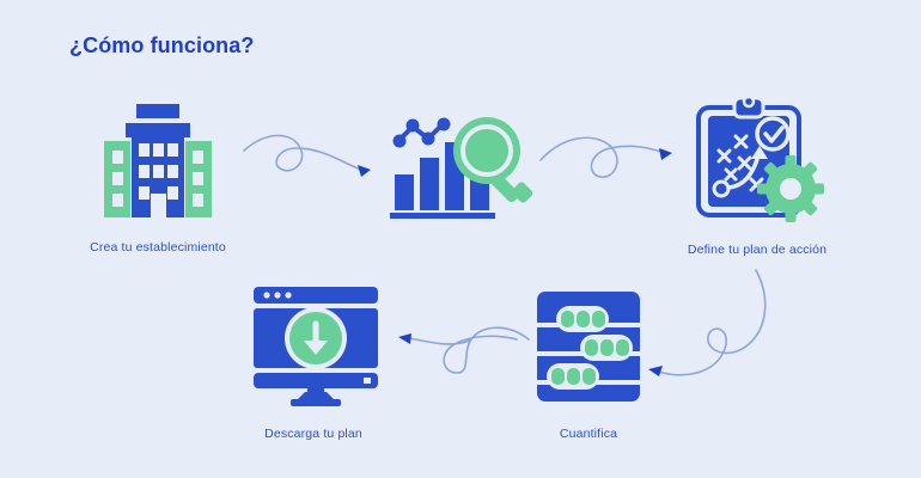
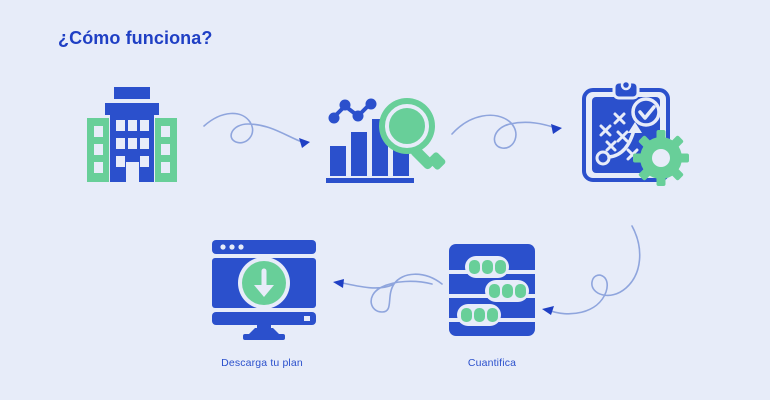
  ¿Cómo funciona?
- Crea tu establecimiento
- Define tu plan de acción
  Descarga tu plan
  Cuantifica
